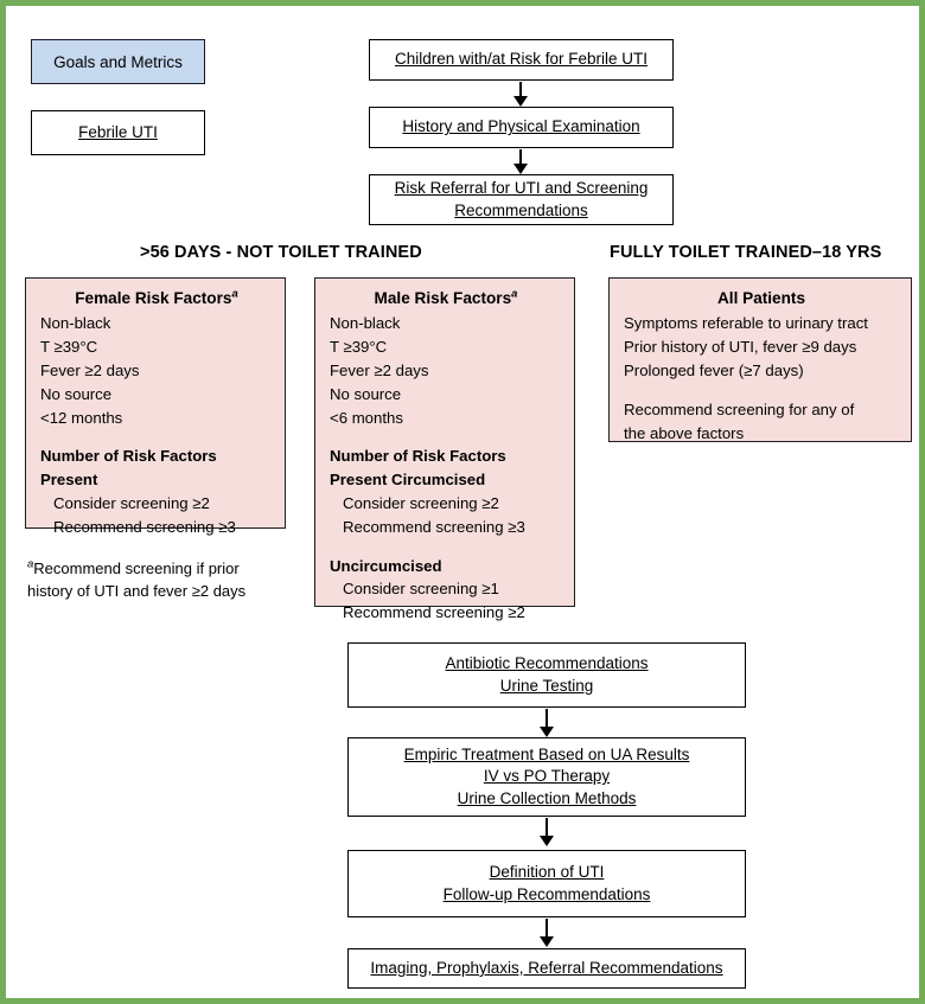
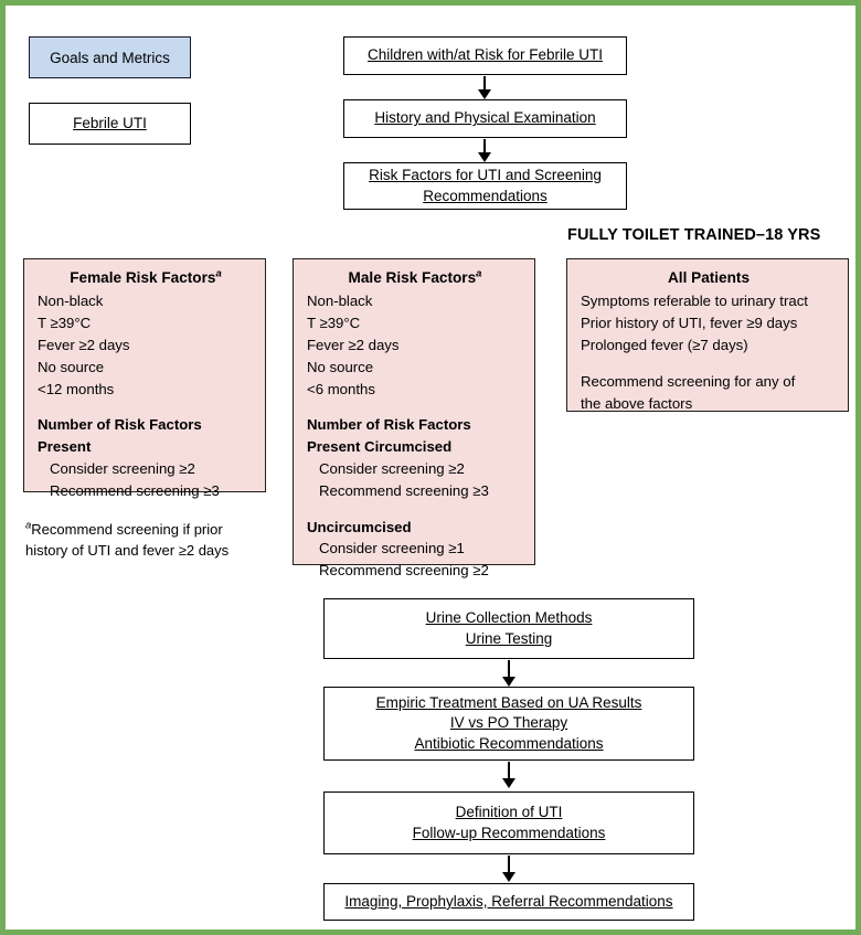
  Goals and Metrics
  Febrile UTI
  Children with/at Risk for Febrile UTI
  History and Physical Examination
- Risk Referral for UTI and Screening
+ Risk Factors for UTI and Screening
  Recommendations
- >56 DAYS - NOT TOILET TRAINED
  FULLY TOILET TRAINED–18 YRS
  Female Risk Factorsa
  Non-black
  T ≥39°C
  Fever ≥2 days
  No source
  <12 months
  Number of Risk Factors
  Present
  Consider screening ≥2
  Recommend screening ≥3
  Male Risk Factorsa
  Non-black
  T ≥39°C
  Fever ≥2 days
  No source
  <6 months
  Number of Risk Factors
  Present Circumcised
  Consider screening ≥2
  Recommend screening ≥3
  Uncircumcised
  Consider screening ≥1
  Recommend screening ≥2
  All Patients
  Symptoms referable to urinary tract
  Prior history of UTI, fever ≥9 days
  Prolonged fever (≥7 days)
  Recommend screening for any of
  the above factors
  aRecommend screening if prior
  history of UTI and fever ≥2 days
- Antibiotic Recommendations
+ Urine Collection Methods
  Urine Testing
  Empiric Treatment Based on UA Results
  IV vs PO Therapy
- Urine Collection Methods
+ Antibiotic Recommendations
  Definition of UTI
  Follow-up Recommendations
  Imaging, Prophylaxis, Referral Recommendations
